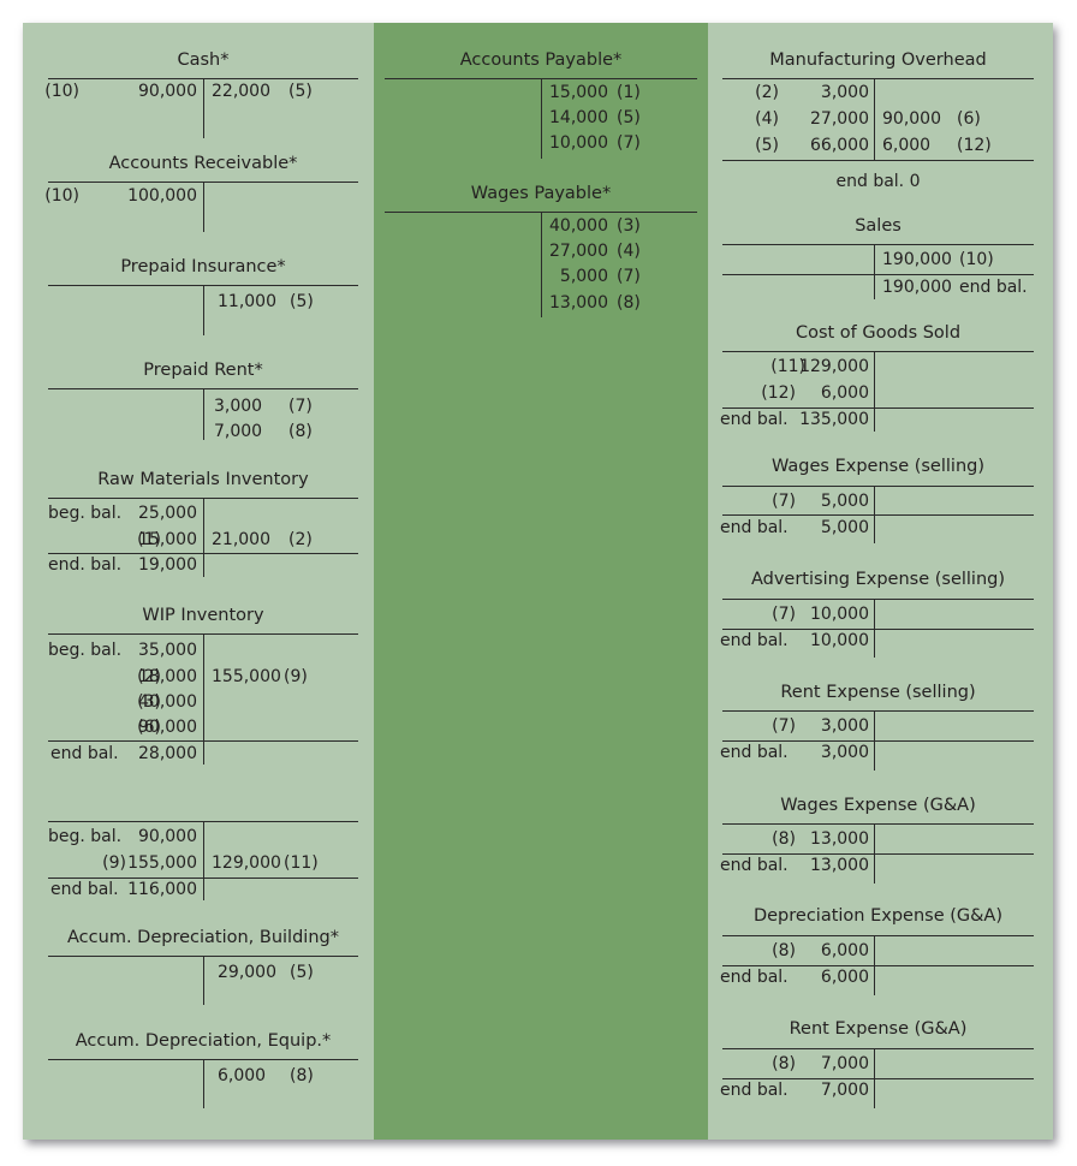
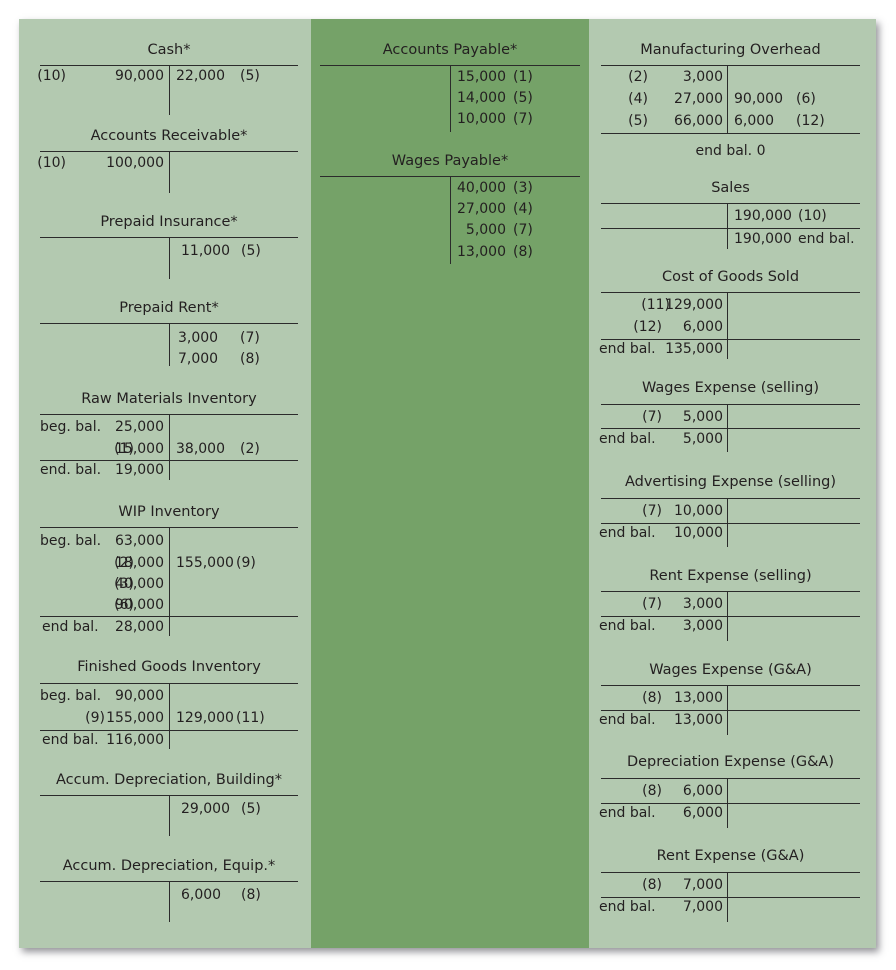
  Cash*
  (10)
  90,000
  22,000
  (5)
  Accounts Receivable*
  (10)
  100,000
  Prepaid Insurance*
  11,000
  (5)
  Prepaid Rent*
  3,000
  (7)
  7,000
  (8)
  Raw Materials Inventory
  beg. bal.
  25,000
  (1)
  15,000
- 21,000
+ 38,000
  (2)
  end. bal.
  19,000
  WIP Inventory
  beg. bal.
- 35,000
+ 63,000
  (2)
  18,000
  (3)
  40,000
  (6)
  90,000
  155,000
  (9)
  end bal.
  28,000
+ Finished Goods Inventory
  beg. bal.
  90,000
  (9)
  155,000
  129,000
  (11)
  end bal.
  116,000
  Accum. Depreciation, Building*
  29,000
  (5)
  Accum. Depreciation, Equip.*
  6,000
  (8)
  Accounts Payable*
  15,000
  (1)
  14,000
  (5)
  10,000
  (7)
  Wages Payable*
  40,000
  (3)
  27,000
  (4)
  5,000
  (7)
  13,000
  (8)
  Manufacturing Overhead
  (2)
  3,000
  (4)
  27,000
  (5)
  66,000
  90,000
  (6)
  6,000
  (12)
  end bal. 0
  Sales
  190,000
  (10)
  190,000
  end bal.
  Cost of Goods Sold
  (11)
  129,000
  (12)
  6,000
  end bal.
  135,000
  Wages Expense (selling)
  (7)
  5,000
  end bal.
  5,000
  Advertising Expense (selling)
  (7)
  10,000
  end bal.
  10,000
  Rent Expense (selling)
  (7)
  3,000
  end bal.
  3,000
  Wages Expense (G&A)
  (8)
  13,000
  end bal.
  13,000
  Depreciation Expense (G&A)
  (8)
  6,000
  end bal.
  6,000
  Rent Expense (G&A)
  (8)
  7,000
  end bal.
  7,000
